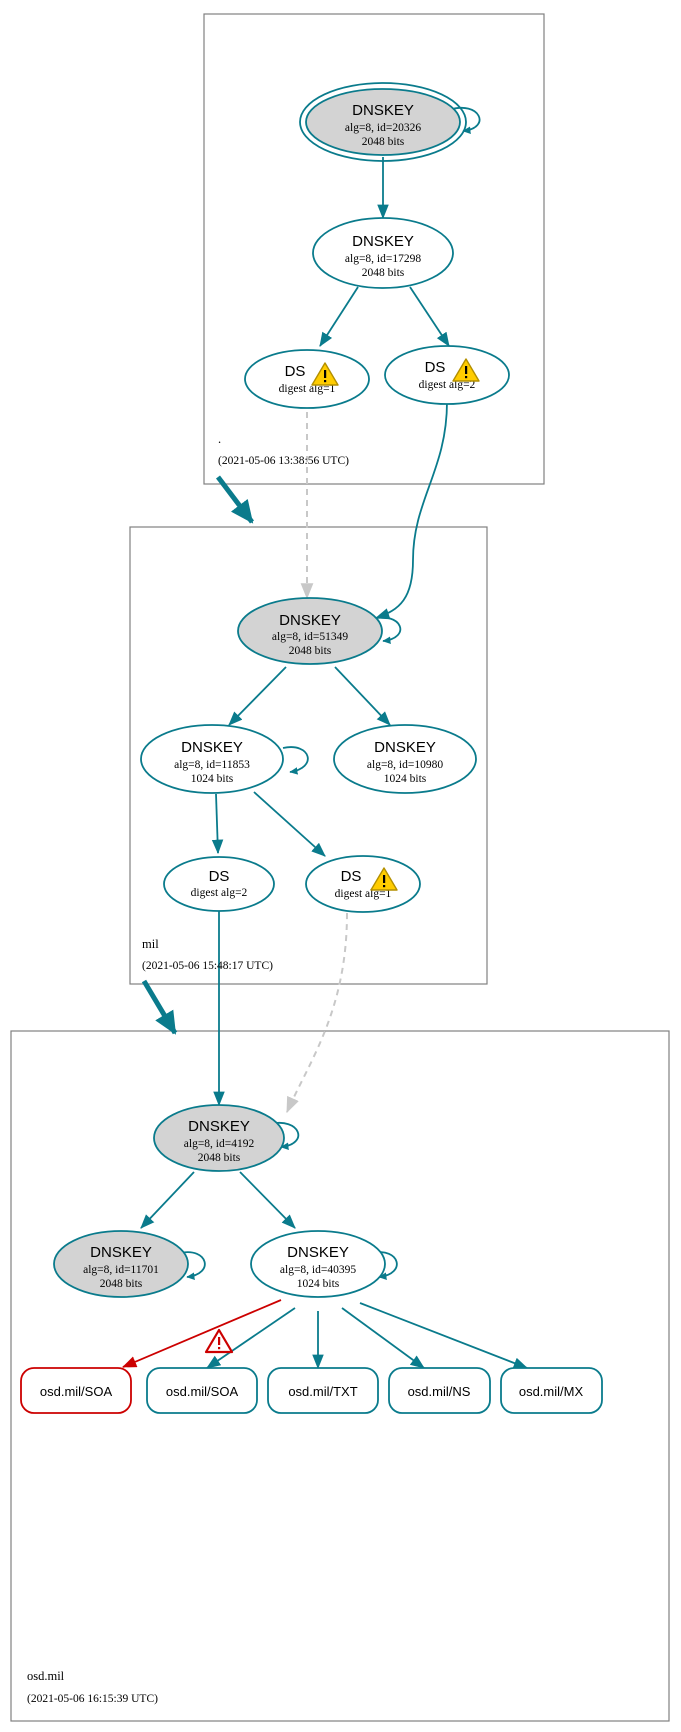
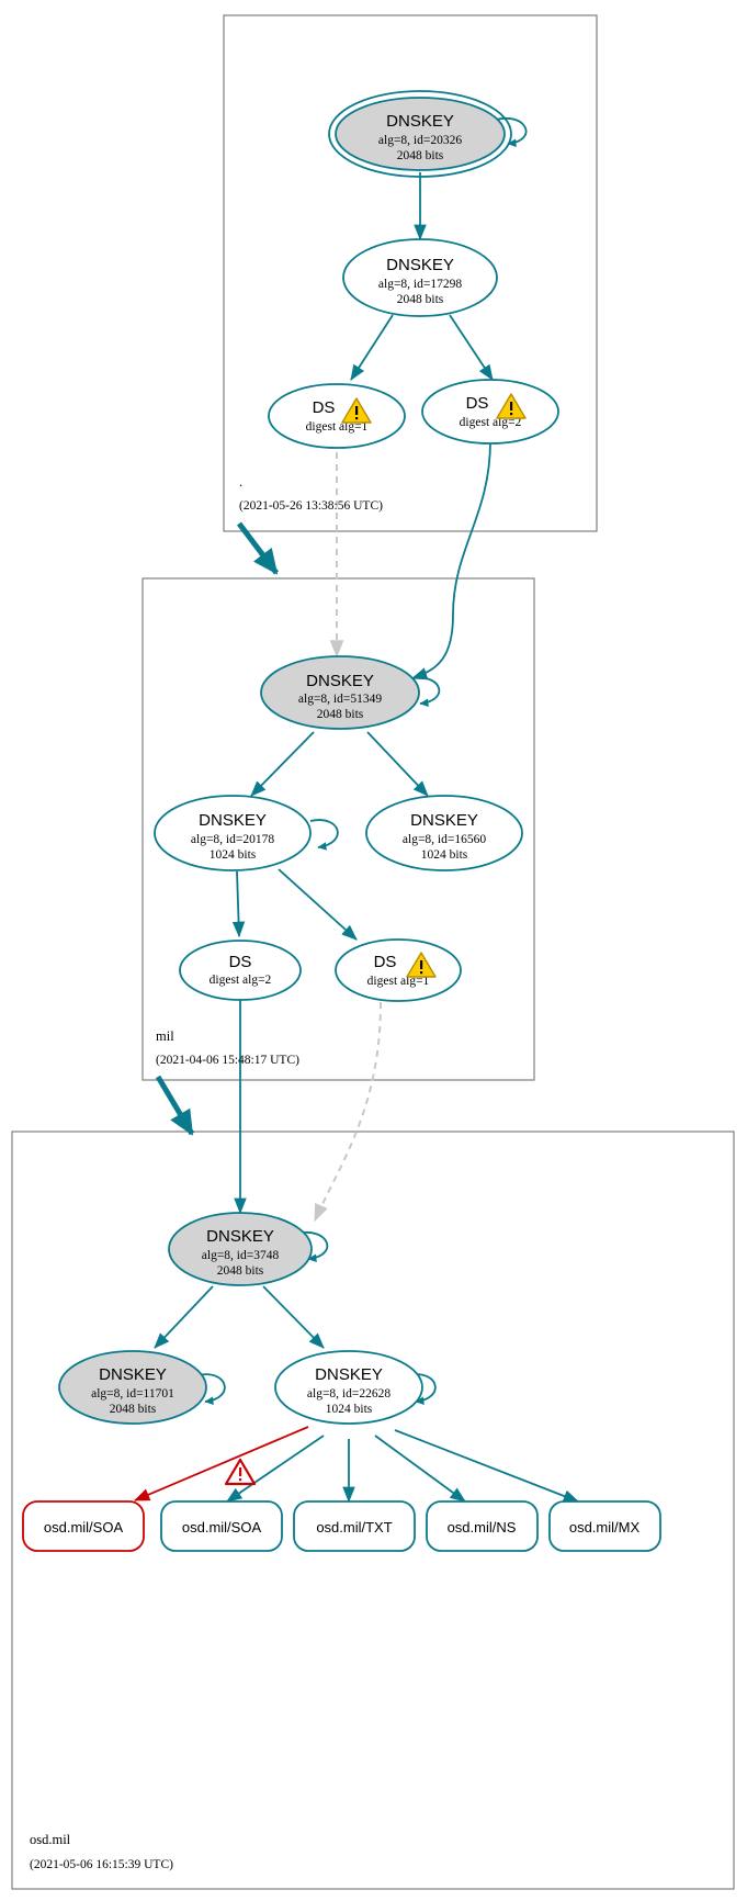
  DNSKEY
  alg=8, id=20326
  2048 bits
  DNSKEY
  alg=8, id=17298
  2048 bits
  DS
  digest alg=1
  DS
  digest alg=2
  DNSKEY
  alg=8, id=51349
  2048 bits
  DNSKEY
- alg=8, id=11853
+ alg=8, id=20178
  1024 bits
  DNSKEY
- alg=8, id=10980
+ alg=8, id=16560
  1024 bits
  DS
  digest alg=2
  DS
  digest alg=1
  DNSKEY
- alg=8, id=4192
+ alg=8, id=3748
  2048 bits
  DNSKEY
  alg=8, id=11701
  2048 bits
  DNSKEY
- alg=8, id=40395
+ alg=8, id=22628
  1024 bits
  osd.mil/SOA
  osd.mil/SOA
  osd.mil/TXT
  osd.mil/NS
  osd.mil/MX
  .
- (2021-05-06 13:38:56 UTC)
+ (2021-05-26 13:38:56 UTC)
  mil
- (2021-05-06 15:48:17 UTC)
+ (2021-04-06 15:48:17 UTC)
  osd.mil
  (2021-05-06 16:15:39 UTC)
